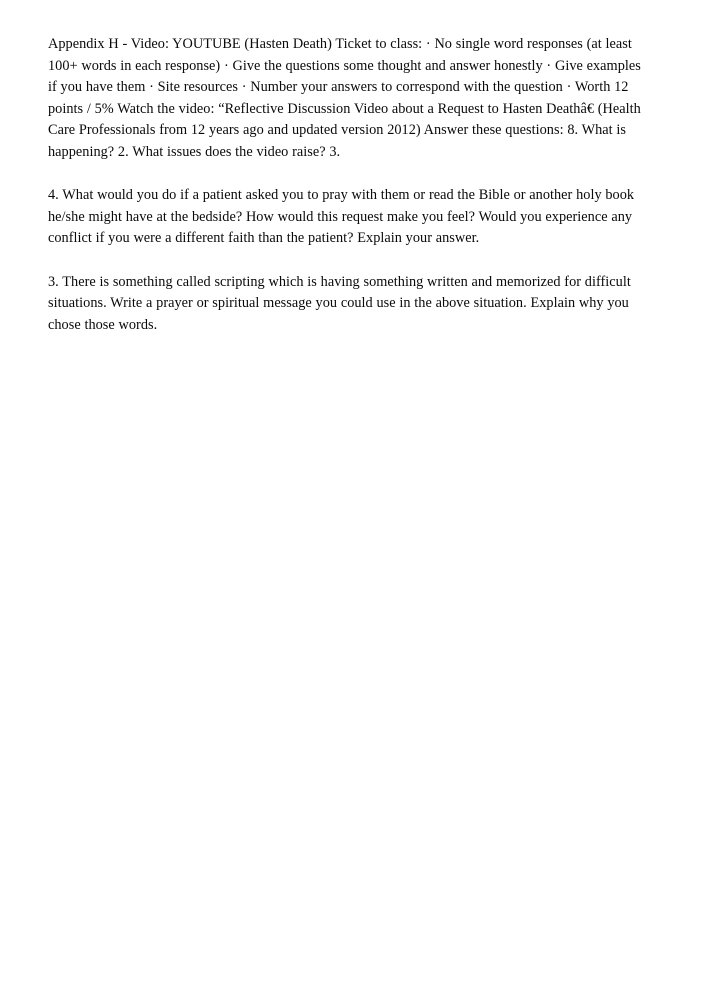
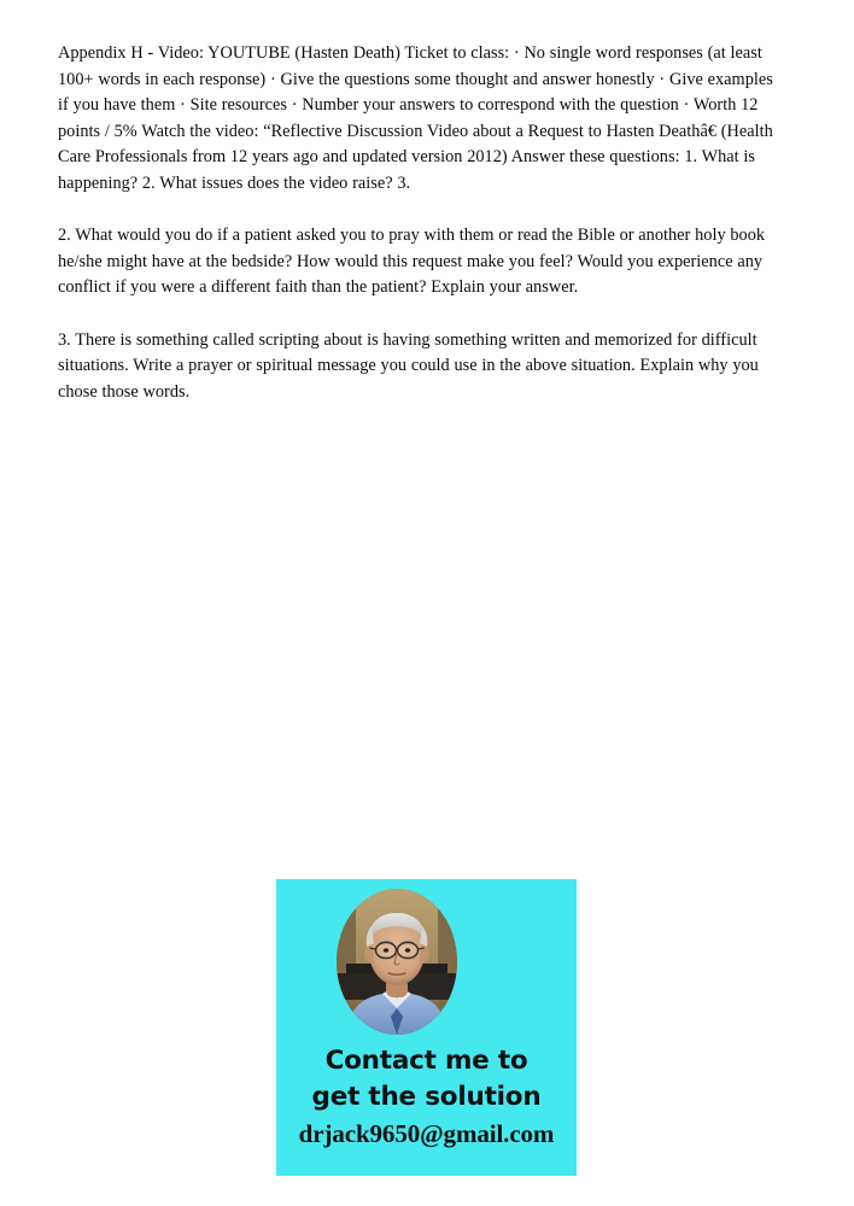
- Appendix H - Video: YOUTUBE (Hasten Death) Ticket to class: · No single word responses (at least 100+ words in each response) · Give the questions some thought and answer honestly · Give examples if you have them · Site resources · Number your answers to correspond with the question · Worth 12 points / 5% Watch the video: “Reflective Discussion Video about a Request to Hasten Deathâ€ (Health Care Professionals from 12 years ago and updated version 2012) Answer these questions: 8. What is happening? 2. What issues does the video raise? 3.
+ Appendix H - Video: YOUTUBE (Hasten Death) Ticket to class: · No single word responses (at least 100+ words in each response) · Give the questions some thought and answer honestly · Give examples if you have them · Site resources · Number your answers to correspond with the question · Worth 12 points / 5% Watch the video: “Reflective Discussion Video about a Request to Hasten Deathâ€ (Health Care Professionals from 12 years ago and updated version 2012) Answer these questions: 1. What is happening? 2. What issues does the video raise? 3.
- 4. What would you do if a patient asked you to pray with them or read the Bible or another holy book he/she might have at the bedside? How would this request make you feel? Would you experience any conflict if you were a different faith than the patient? Explain your answer.
+ 2. What would you do if a patient asked you to pray with them or read the Bible or another holy book he/she might have at the bedside? How would this request make you feel? Would you experience any conflict if you were a different faith than the patient? Explain your answer.
- 3. There is something called scripting which is having something written and memorized for difficult situations. Write a prayer or spiritual message you could use in the above situation. Explain why you chose those words.
+ 3. There is something called scripting about is having something written and memorized for difficult situations. Write a prayer or spiritual message you could use in the above situation. Explain why you chose those words.
+ Contact me to
+ get the solution
+ drjack9650@gmail.com
